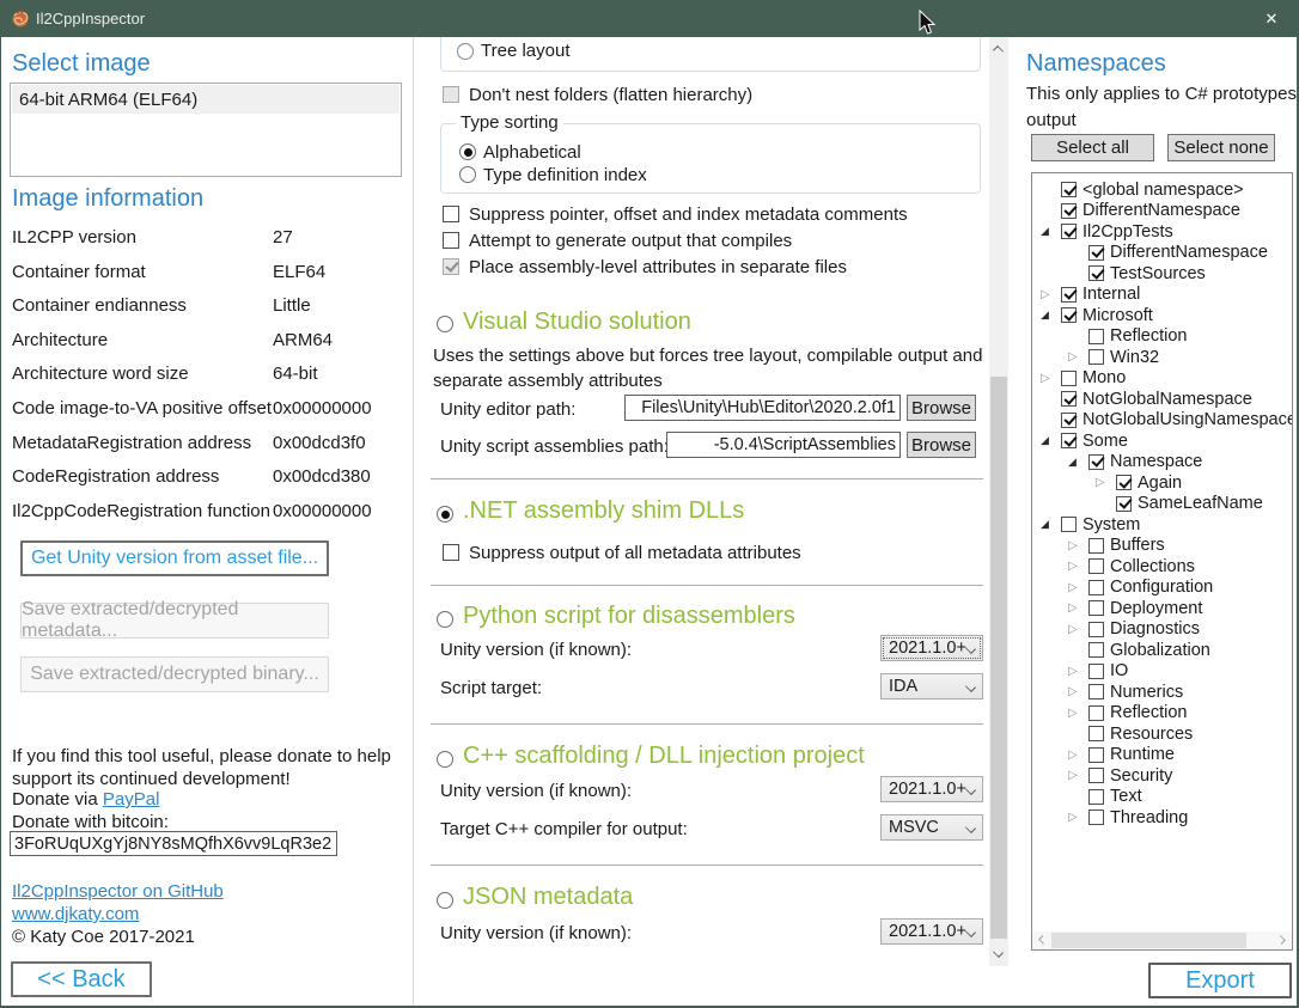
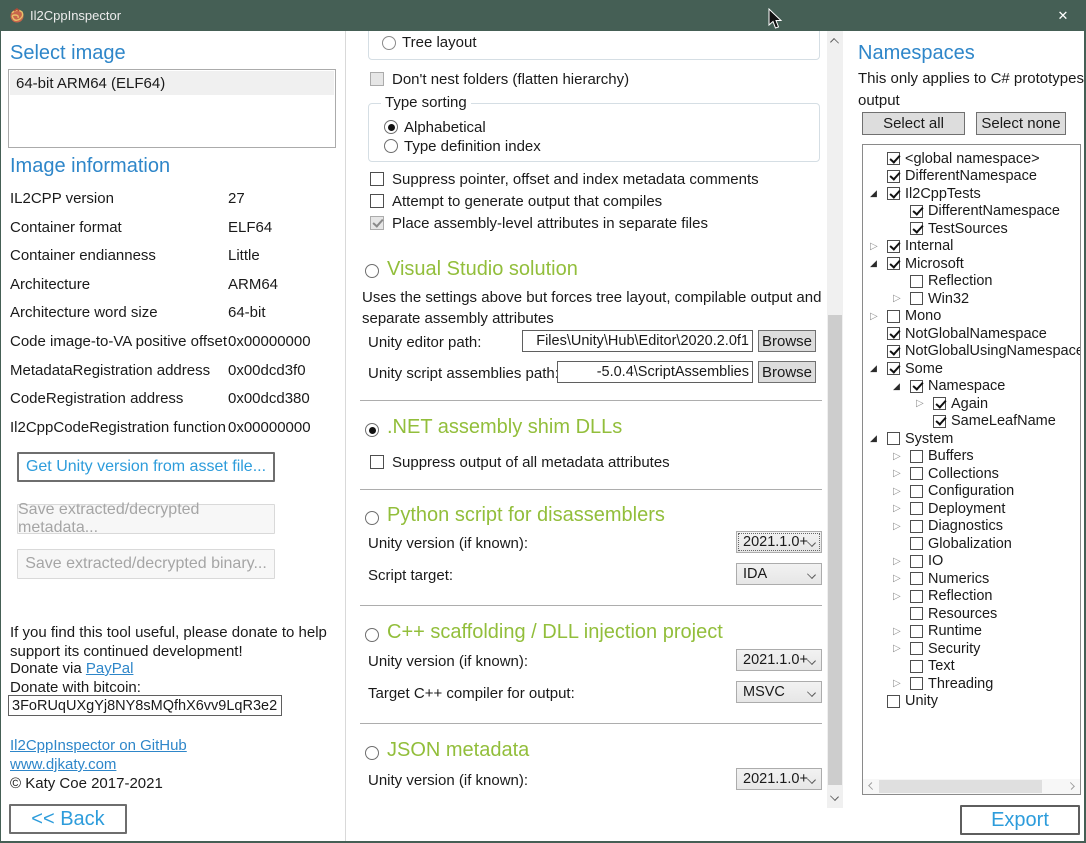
  Il2CppInspector
  ✕
  Select image
  64-bit ARM64 (ELF64)
  Image information
  IL2CPP version
  27
  Container format
  ELF64
  Container endianness
  Little
  Architecture
  ARM64
  Architecture word size
  64-bit
  Code image-to-VA positive offset
  0x00000000
  MetadataRegistration address
  0x00dcd3f0
  CodeRegistration address
  0x00dcd380
  Il2CppCodeRegistration function
  0x00000000
  Get Unity version from asset file...
  Save extracted/decrypted metadata...
  Save extracted/decrypted binary...
  If you find this tool useful, please donate to help support its continued development!
  Donate via PayPal
  Donate with bitcoin:
  3FoRUqUXgYj8NY8sMQfhX6vv9LqR3e2
  Il2CppInspector on GitHub
  www.djkaty.com
  © Katy Coe 2017-2021
  << Back
  Tree layout
  Don't nest folders (flatten hierarchy)
  Type sorting
  Alphabetical
  Type definition index
  Suppress pointer, offset and index metadata comments
  Attempt to generate output that compiles
  Place assembly-level attributes in separate files
  Visual Studio solution
  Uses the settings above but forces tree layout, compilable output and separate assembly attributes
  Unity editor path:
  Files\Unity\Hub\Editor\2020.2.0f1
  Browse
  Unity script assemblies path
  -5.0.4\ScriptAssemblies
  Browse
  .NET assembly shim DLLs
  Suppress output of all metadata attributes
  Python script for disassemblers
  Unity version (if known):
  2021.1.0+
  Script target:
  IDA
  C++ scaffolding / DLL injection project
  Unity version (if known):
  2021.1.0+
  Target C++ compiler for output:
  MSVC
  JSON metadata
  Unity version (if known):
  2021.1.0+
  Namespaces
  This only applies to C# prototypes output
  Select all
  Select none
  <global namespace>
  DifferentNamespace
  ◢
  Il2CppTests
  DifferentNamespace
  TestSources
  ▷
  Internal
  ◢
  Microsoft
  Reflection
  ▷
  Win32
  ▷
  Mono
  NotGlobalNamespace
  NotGlobalUsingNamespace
  ◢
  Some
  ◢
  Namespace
  ▷
  Again
  SameLeafName
  ◢
  System
  ▷
  Buffers
  ▷
  Collections
  ▷
  Configuration
  ▷
  Deployment
  ▷
  Diagnostics
  Globalization
  ▷
  IO
  ▷
  Numerics
  ▷
  Reflection
  Resources
  ▷
  Runtime
  ▷
  Security
  Text
  ▷
  Threading
+ Unity
  Export
